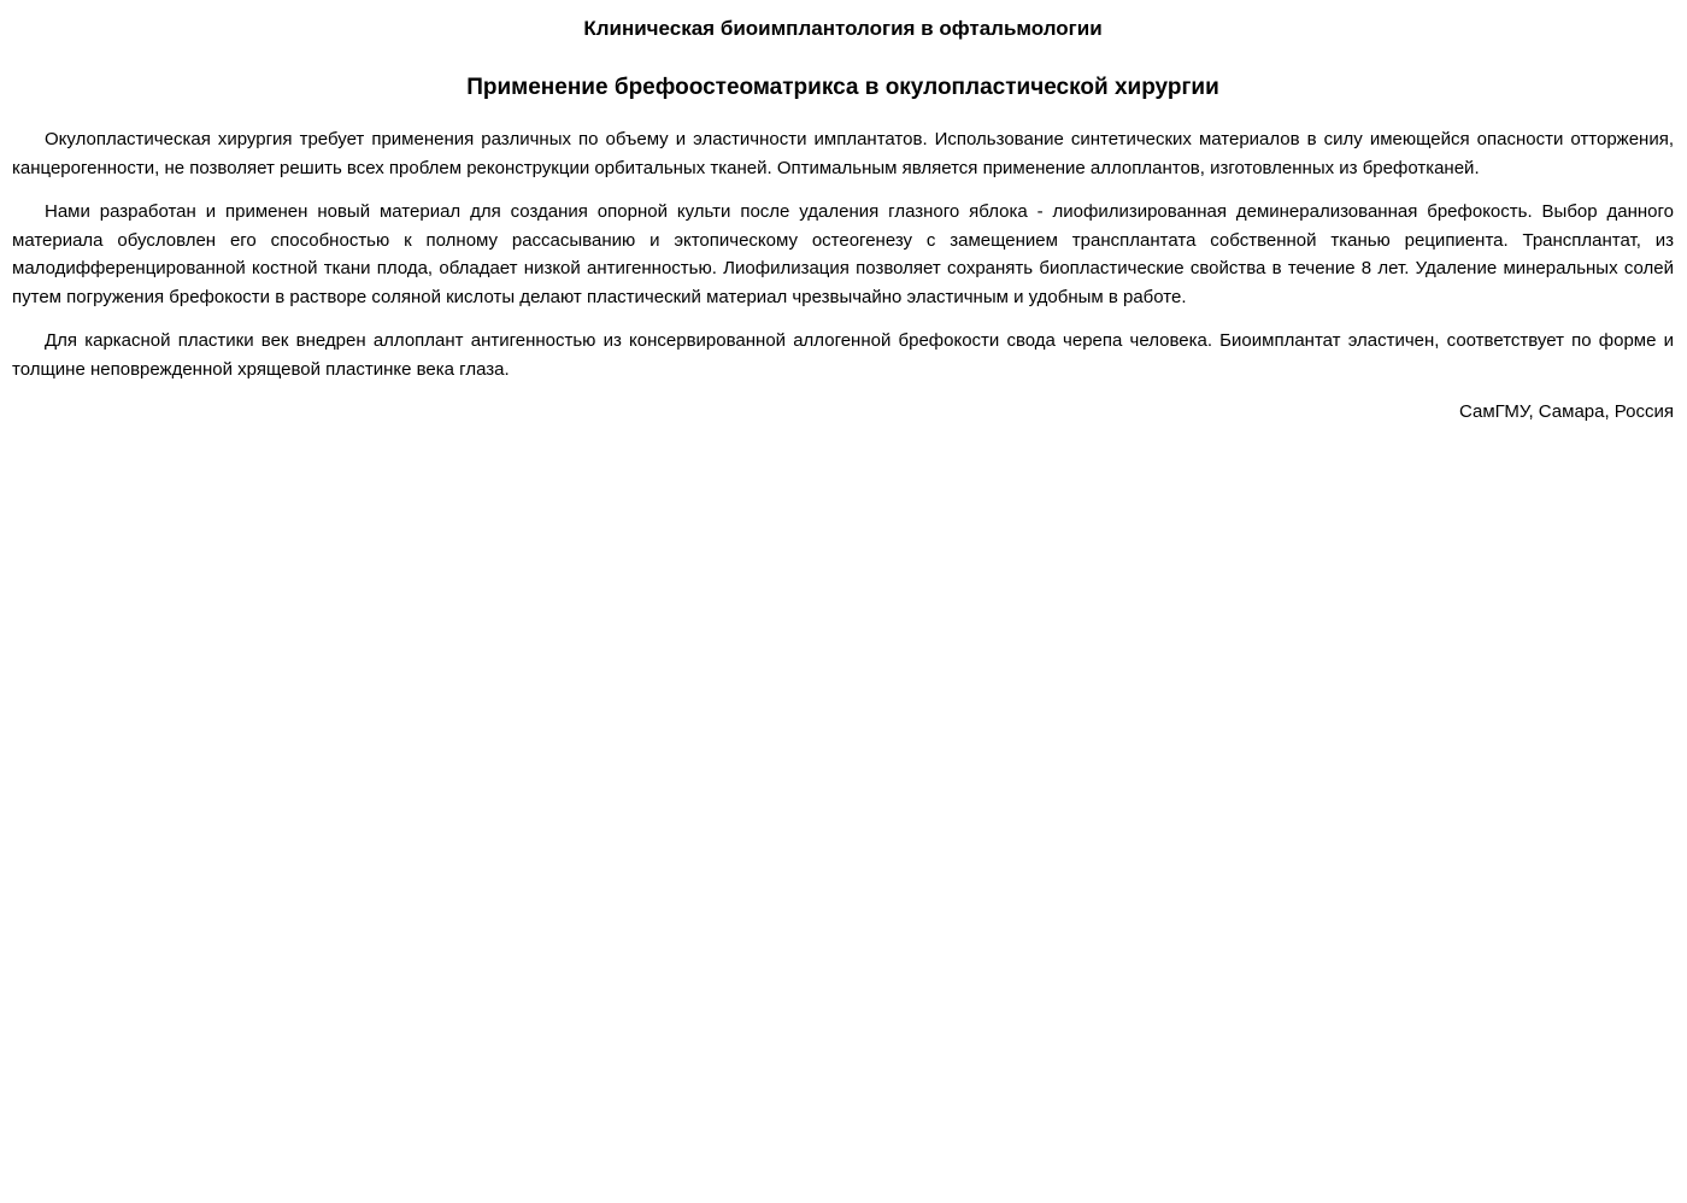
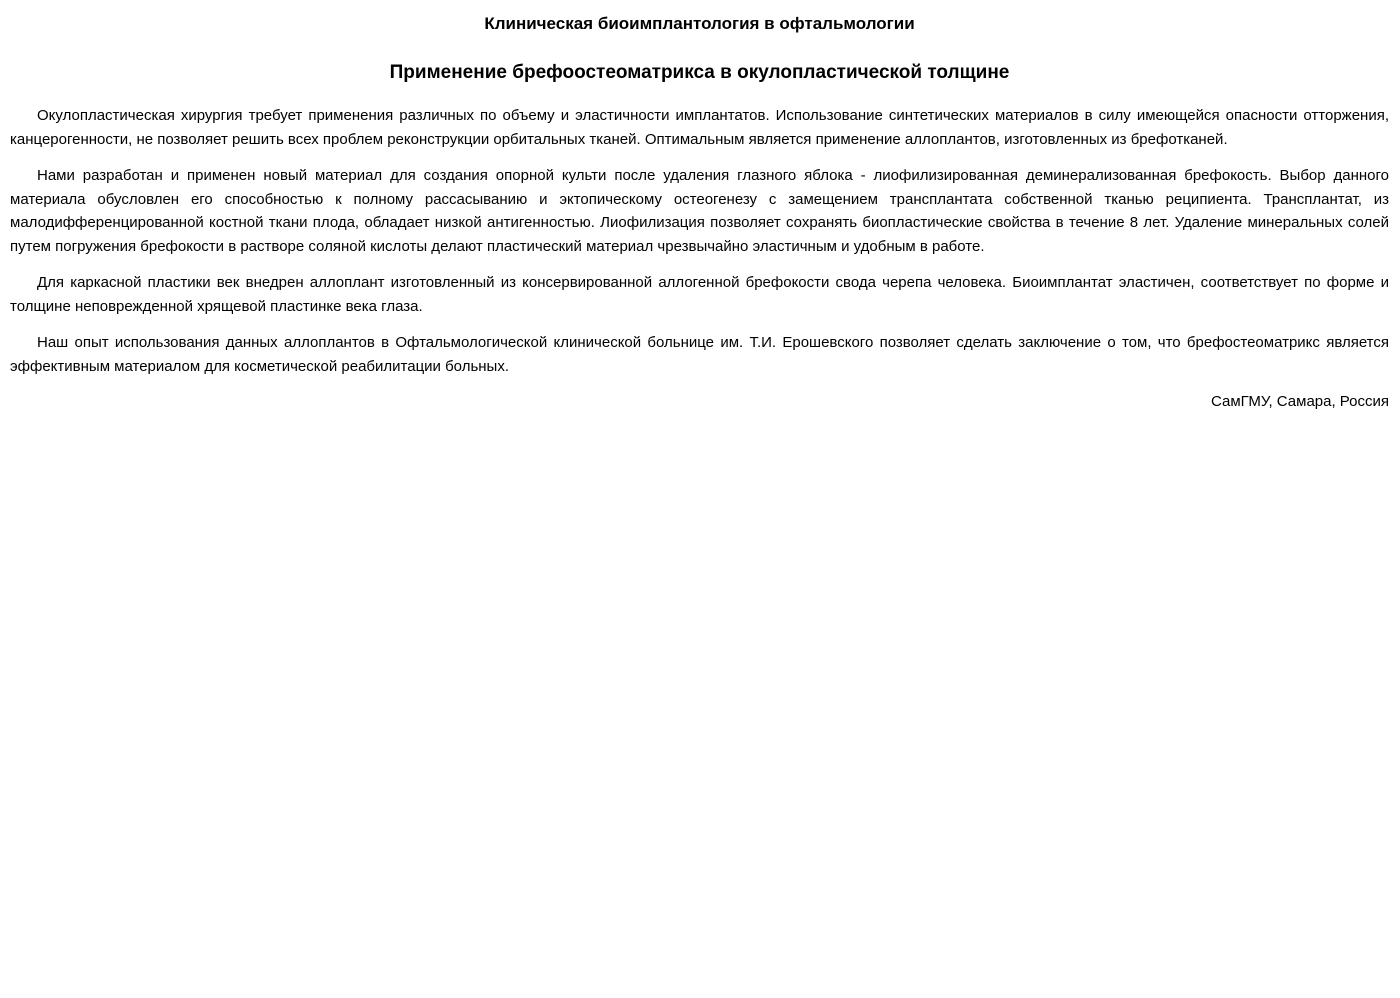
  Клиническая биоимплантология в офтальмологии
- Применение брефоостеоматрикса в окулопластической хирургии
+ Применение брефоостеоматрикса в окулопластической толщине
  Окулопластическая хирургия требует применения различных по объему и эластичности имплантатов. Использование синтетических материалов в силу имеющейся опасности отторжения, канцерогенности, не позволяет решить всех проблем реконструкции орбитальных тканей. Оптимальным является применение аллоплантов, изготовленных из брефотканей.
  Нами разработан и применен новый материал для создания опорной культи после удаления глазного яблока - лиофилизированная деминерализованная брефокость. Выбор данного материала обусловлен его способностью к полному рассасыванию и эктопическому остеогенезу с замещением трансплантата собственной тканью реципиента. Трансплантат, из малодифференцированной костной ткани плода, обладает низкой антигенностью. Лиофилизация позволяет сохранять биопластические свойства в течение 8 лет. Удаление минеральных солей путем погружения брефокости в растворе соляной кислоты делают пластический материал чрезвычайно эластичным и удобным в работе.
- Для каркасной пластики век внедрен аллоплант антигенностью из консервированной аллогенной брефокости свода черепа человека. Биоимплантат эластичен, соответствует по форме и толщине неповрежденной хрящевой пластинке века глаза.
+ Для каркасной пластики век внедрен аллоплант изготовленный из консервированной аллогенной брефокости свода черепа человека. Биоимплантат эластичен, соответствует по форме и толщине неповрежденной хрящевой пластинке века глаза.
+ Наш опыт использования данных аллоплантов в Офтальмологической клинической больнице им. Т.И. Ерошевского позволяет сделать заключение о том, что брефостеоматрикс является эффективным материалом для косметической реабилитации больных.
  СамГМУ, Самара, Россия
